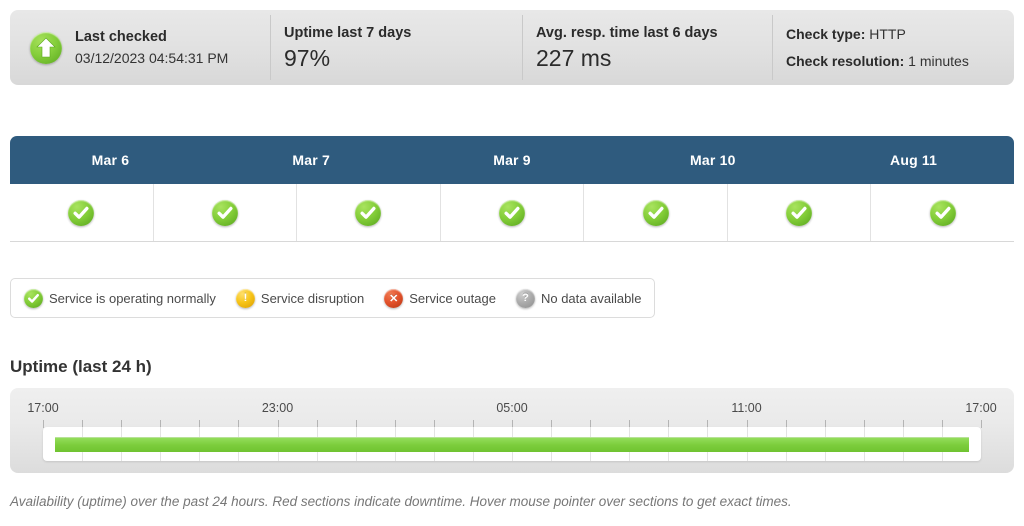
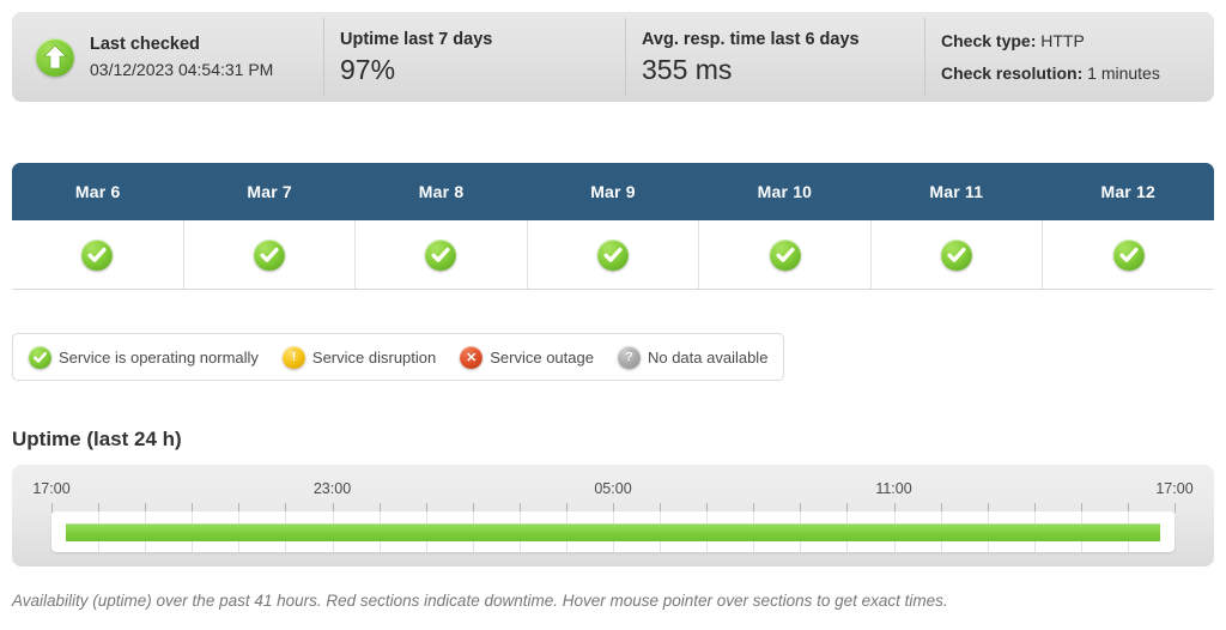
  Last checked
  03/12/2023 04:54:31 PM
  Uptime last 7 days
  97%
  Avg. resp. time last 6 days
- 227 ms
+ 355 ms
  Check type: HTTP
  Check resolution: 1 minutes
  Mar 6
  Mar 7
+ Mar 8
  Mar 9
  Mar 10
- Aug 11
+ Mar 11
+ Mar 12
  Service is operating normally
  !
  Service disruption
  ✕
  Service outage
  ?
  No data available
  Uptime (last 24 h)
  17:00
  23:00
  05:00
  11:00
  17:00
- Availability (uptime) over the past 24 hours. Red sections indicate downtime. Hover mouse pointer over sections to get exact times.
+ Availability (uptime) over the past 41 hours. Red sections indicate downtime. Hover mouse pointer over sections to get exact times.
